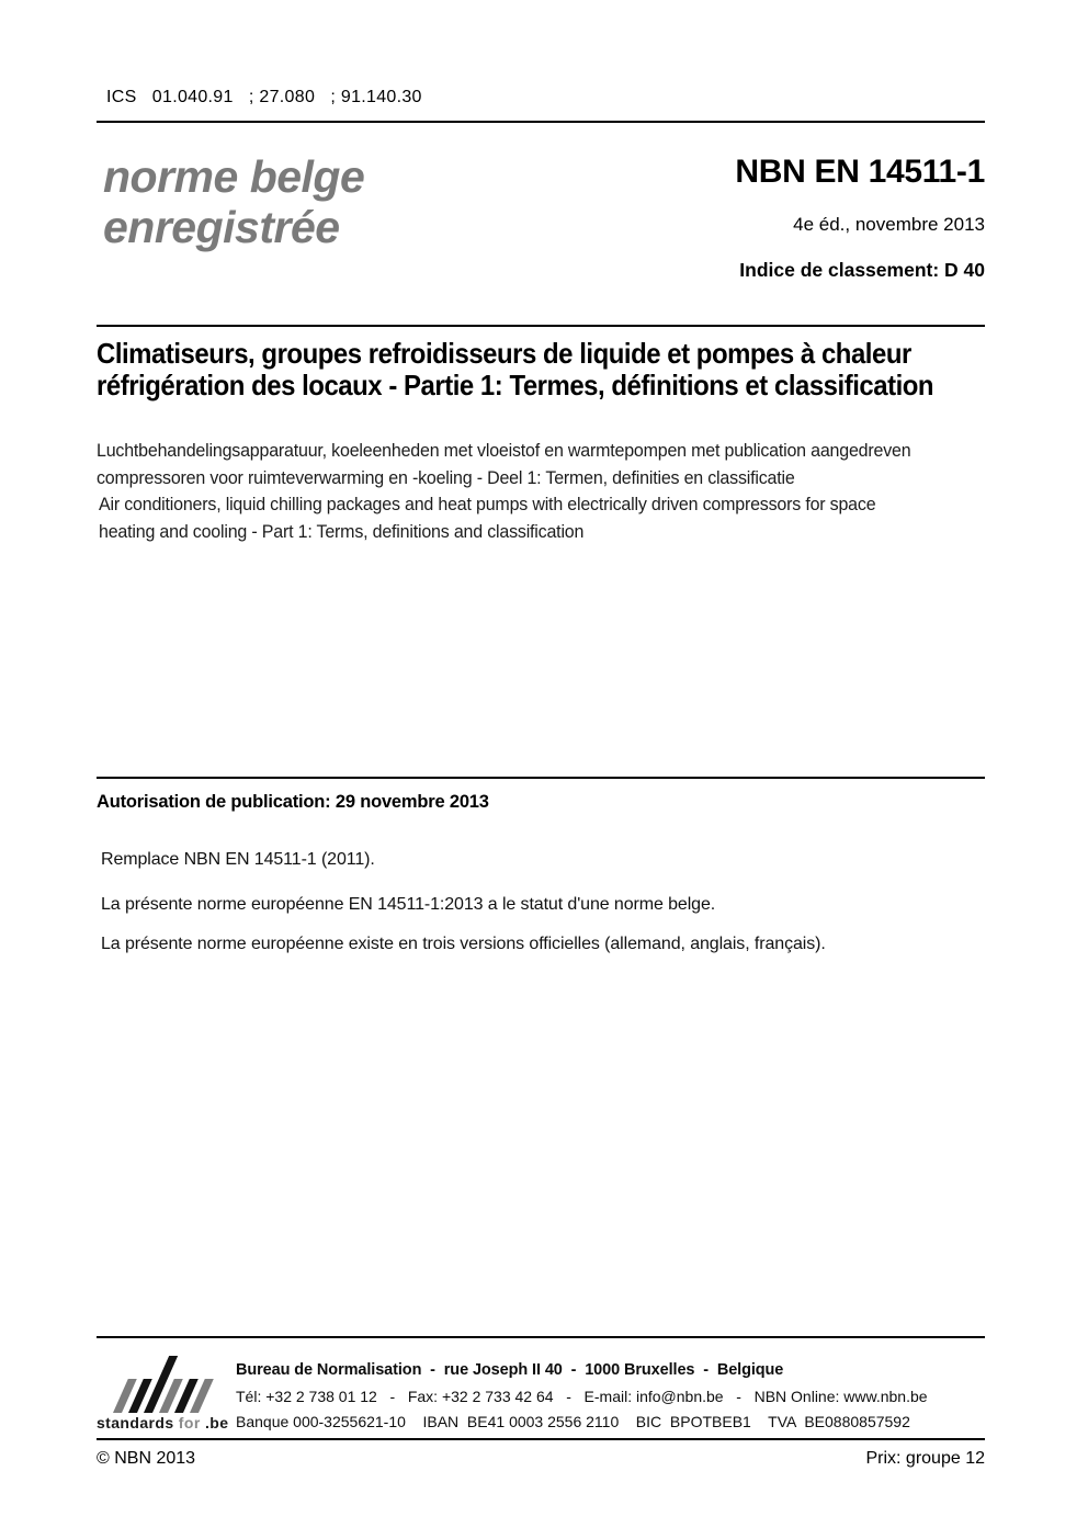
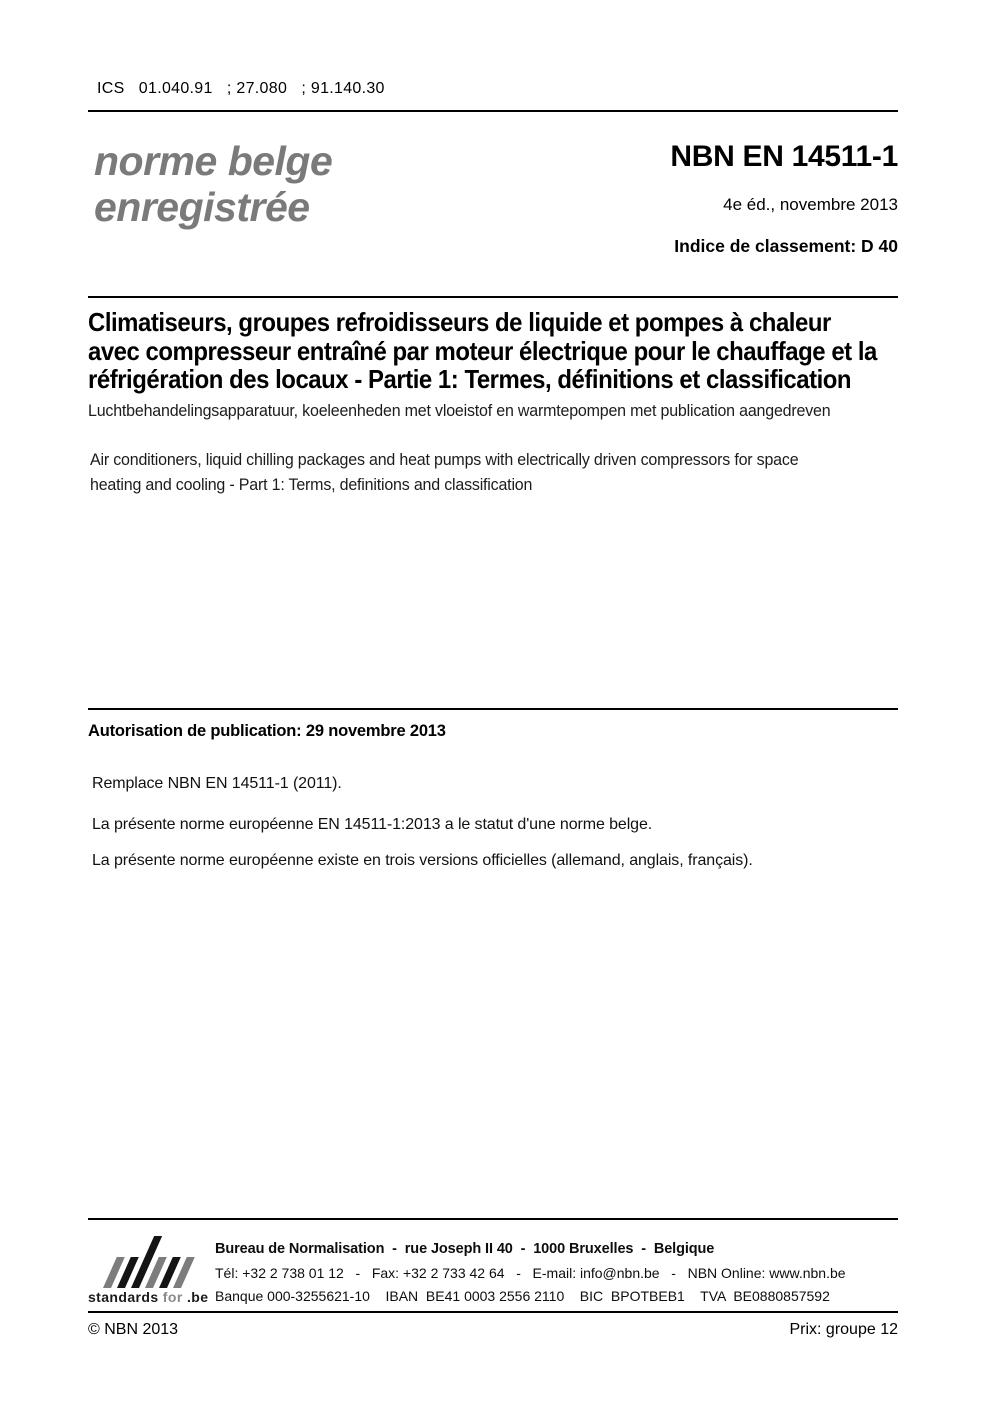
  ICS 01.040.91 ; 27.080 ; 91.140.30
  norme belge
  enregistrée
  NBN EN 14511-1
  4e éd., novembre 2013
  Indice de classement: D 40
  Climatiseurs, groupes refroidisseurs de liquide et pompes à chaleur
+ avec compresseur entraîné par moteur électrique pour le chauffage et la
  réfrigération des locaux - Partie 1: Termes, définitions et classification
  Luchtbehandelingsapparatuur, koeleenheden met vloeistof en warmtepompen met publication aangedreven
- compressoren voor ruimteverwarming en -koeling - Deel 1: Termen, definities en classificatie
  Air conditioners, liquid chilling packages and heat pumps with electrically driven compressors for space
  heating and cooling - Part 1: Terms, definitions and classification
  Autorisation de publication: 29 novembre 2013
  Remplace NBN EN 14511-1 (2011).
  La présente norme européenne EN 14511-1:2013 a le statut d'une norme belge.
  La présente norme européenne existe en trois versions officielles (allemand, anglais, français).
  standards for .be
  Bureau de Normalisation - rue Joseph II 40 - 1000 Bruxelles - Belgique
  Tél: +32 2 738 01 12 - Fax: +32 2 733 42 64 - E-mail: info@nbn.be - NBN Online: www.nbn.be
  Banque 000-3255621-10 IBAN BE41 0003 2556 2110 BIC BPOTBEB1 TVA BE0880857592
  © NBN 2013
  Prix: groupe 12
